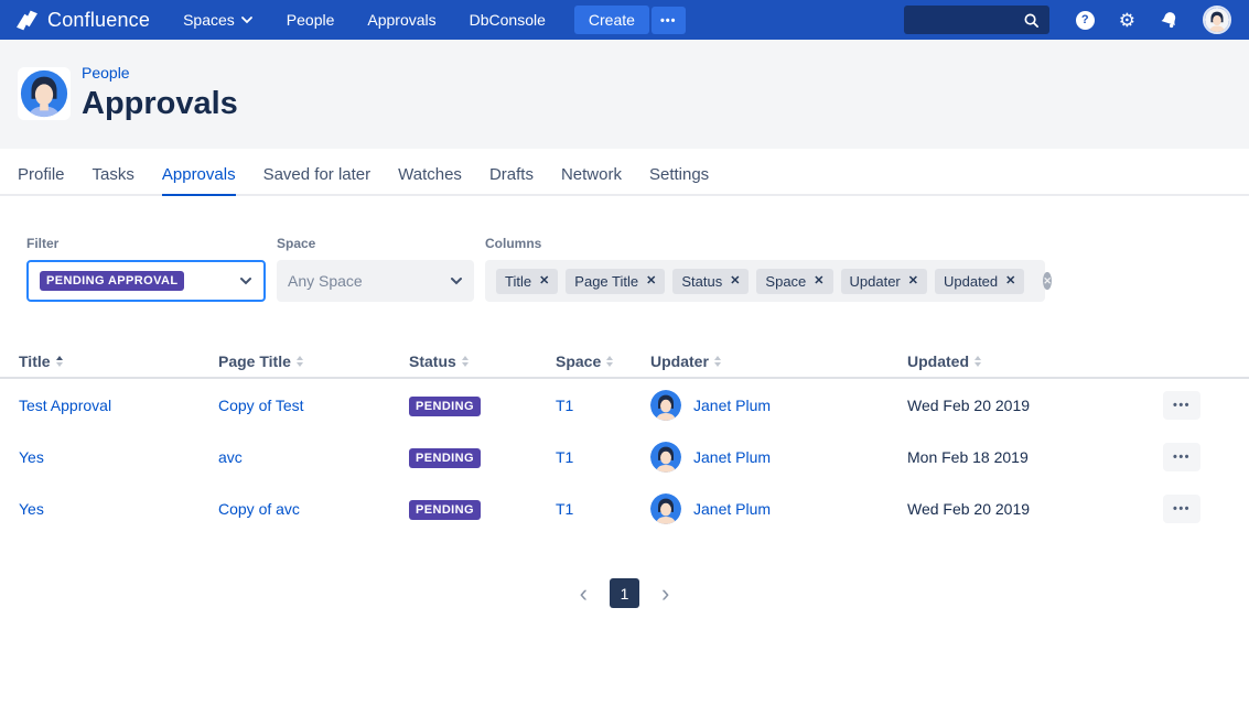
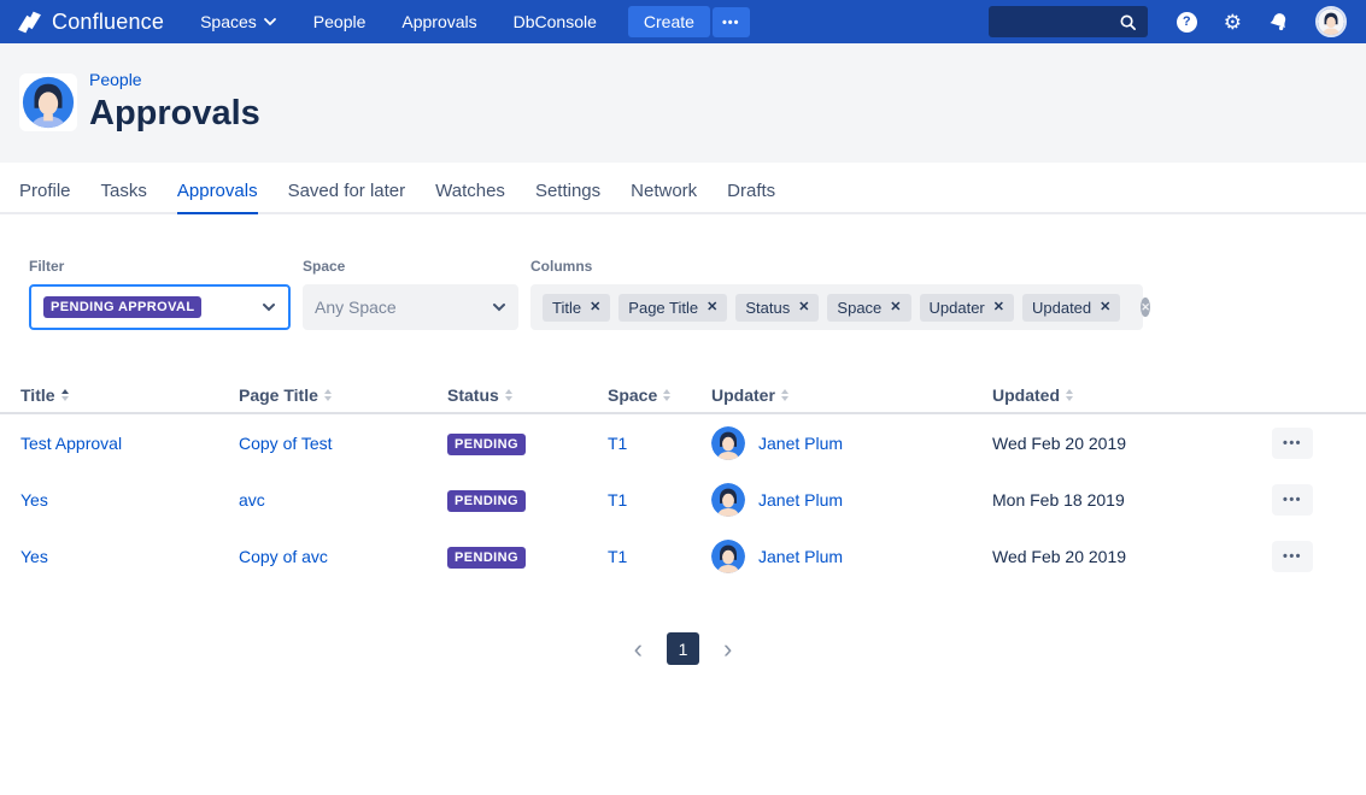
  Confluence
  Spaces
  People
  Approvals
  DbConsole
  Create
  •••
  ?
  ⚙
  People
  Approvals
  Profile
  Tasks
  Approvals
  Saved for later
  Watches
- Drafts
+ Settings
  Network
- Settings
+ Drafts
  Filter
  PENDING APPROVAL
  Space
  Any Space
  Columns
  Title
  ✕
  Page Title
  ✕
  Status
  ✕
  Space
  ✕
  Updater
  ✕
  Updated
  ✕
  ✕
  Title
  Page Title
  Status
  Space
  Updater
  Updated
  Test Approval
  Copy of Test
  PENDING
  T1
  Janet Plum
  Wed Feb 20 2019
  •••
  Yes
  avc
  PENDING
  T1
  Janet Plum
  Mon Feb 18 2019
  •••
  Yes
  Copy of avc
  PENDING
  T1
  Janet Plum
  Wed Feb 20 2019
  •••
  ‹
  1
  ›
